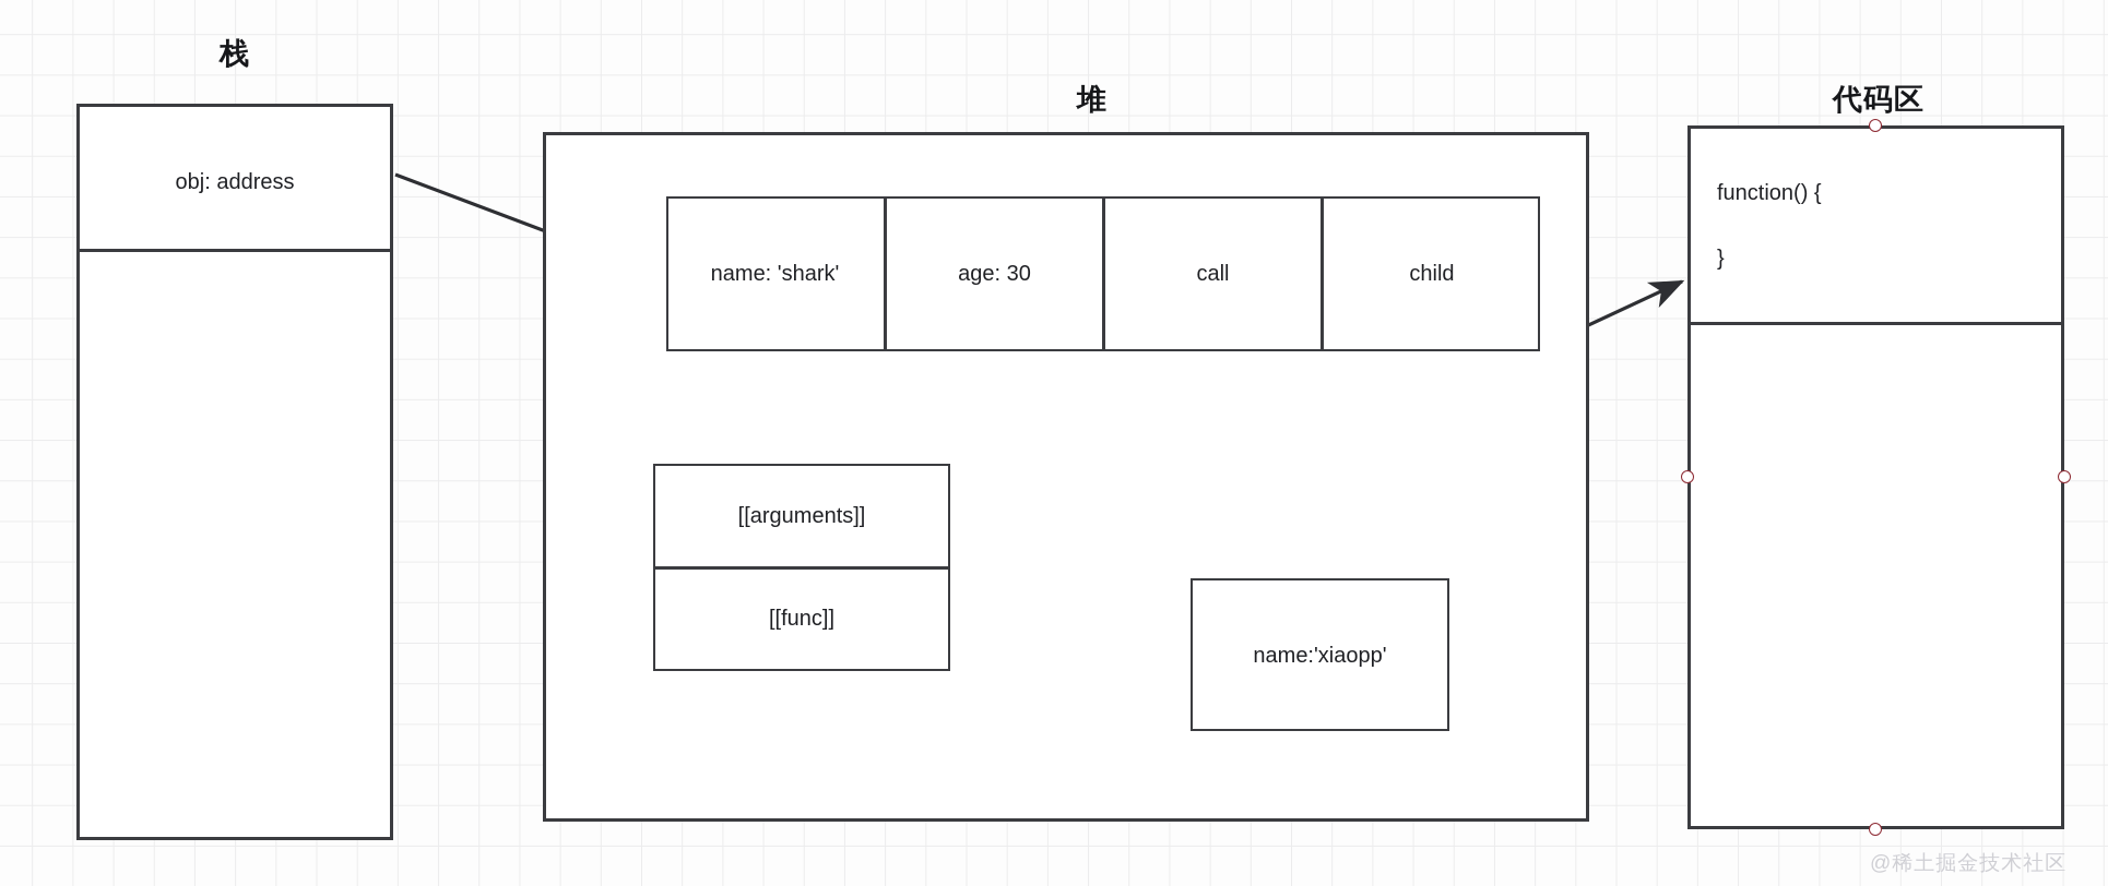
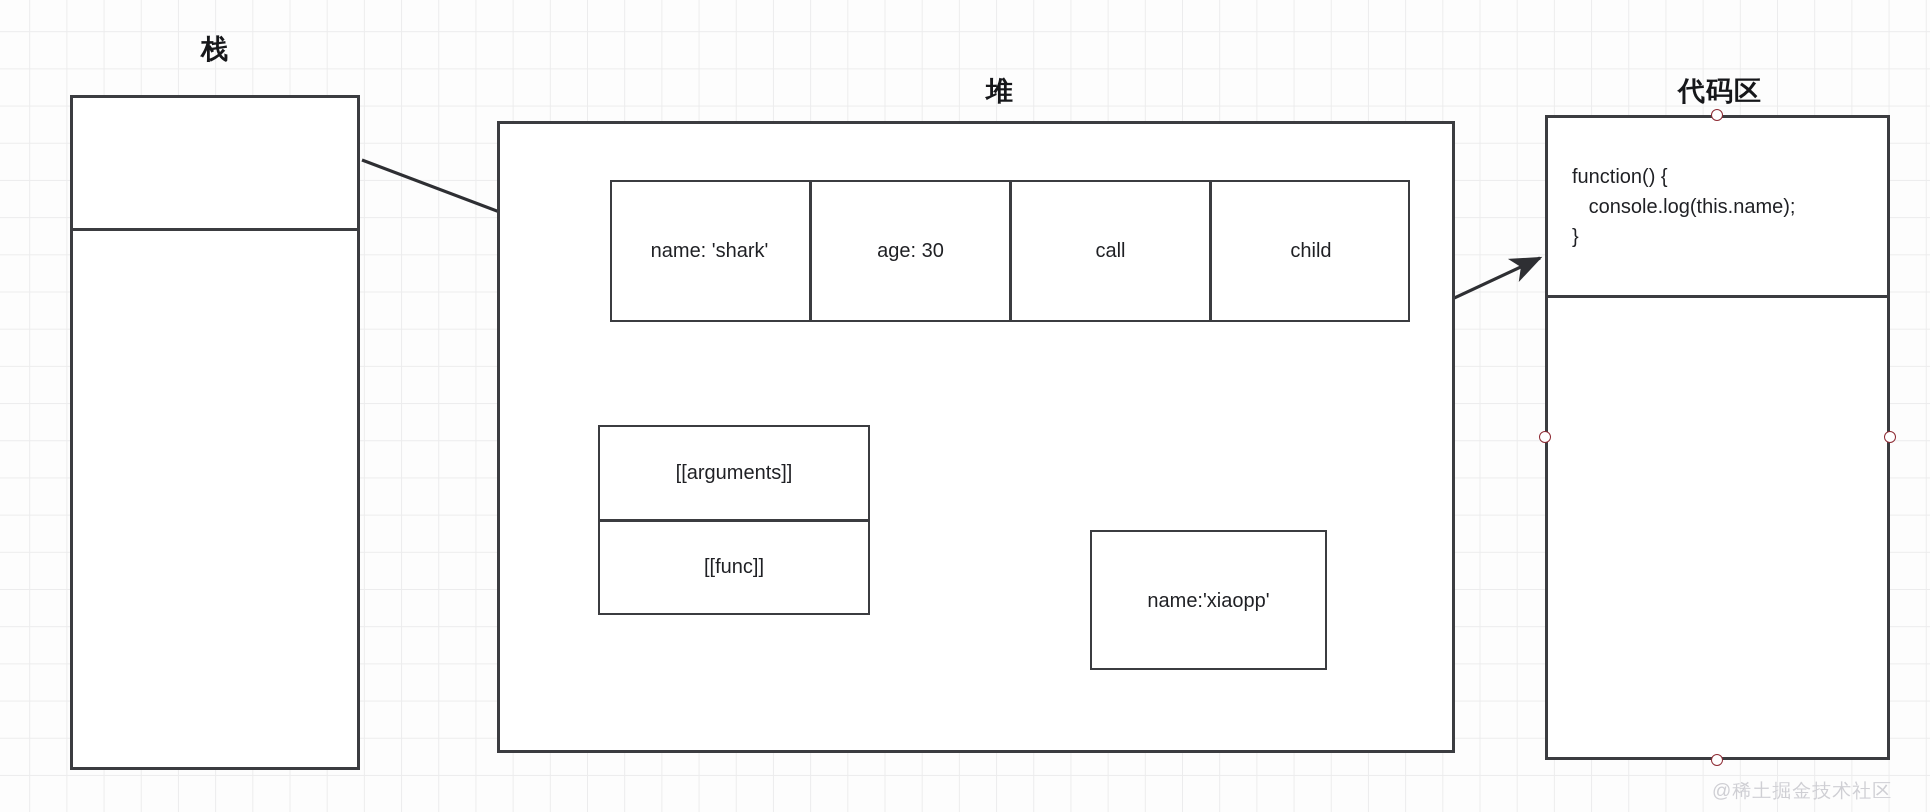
  栈
- obj: address
  堆
  name: 'shark'
  age: 30
  call
  child
  [[arguments]]
  [[func]]
  name:'xiaopp'
  代码区
  function() {
+ console.log(this.name);
  }
  @稀土掘金技术社区
